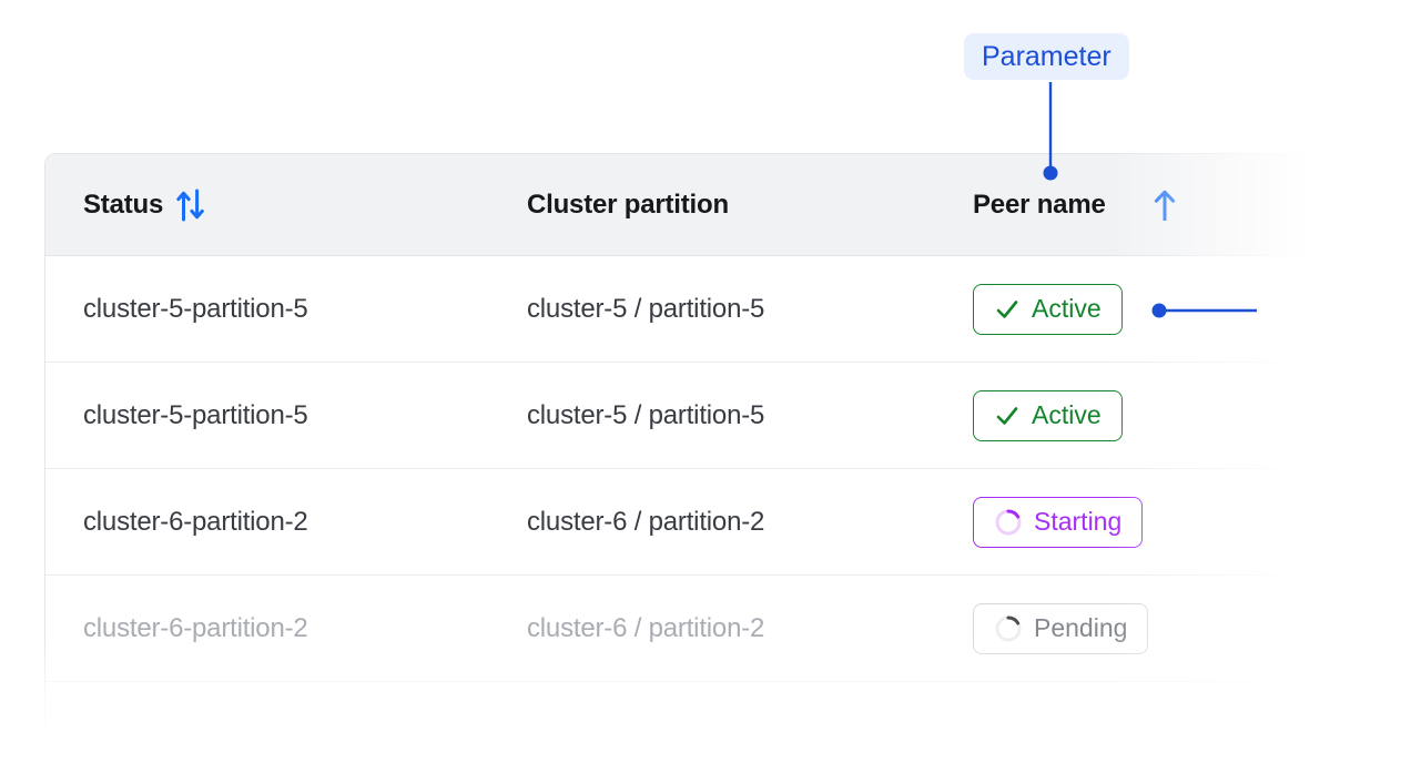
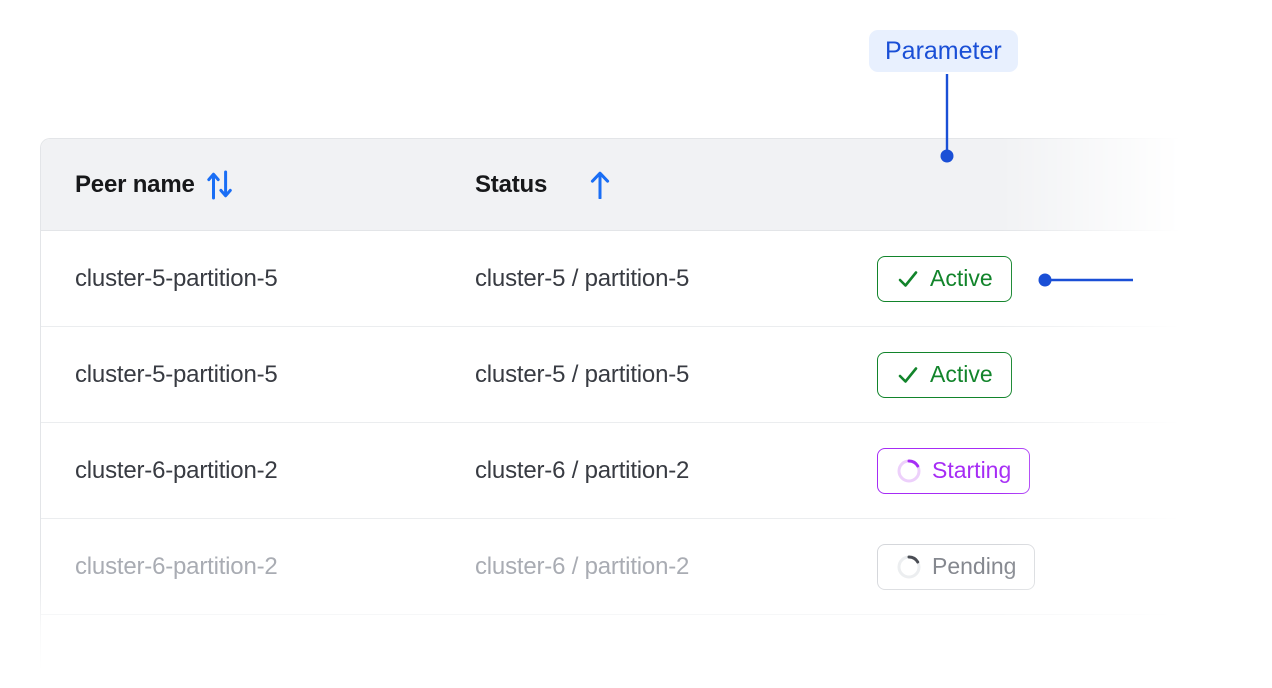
- Status
+ Peer name
- Cluster partition
- Peer name
+ Status
  cluster-5-partition-5
  cluster-5 / partition-5
  Active
  cluster-5-partition-5
  cluster-5 / partition-5
  Active
  cluster-6-partition-2
  cluster-6 / partition-2
  Startin
  cluster-6-partition-2
  cluster-6 / partition-2
  Pendin
  Parameter
